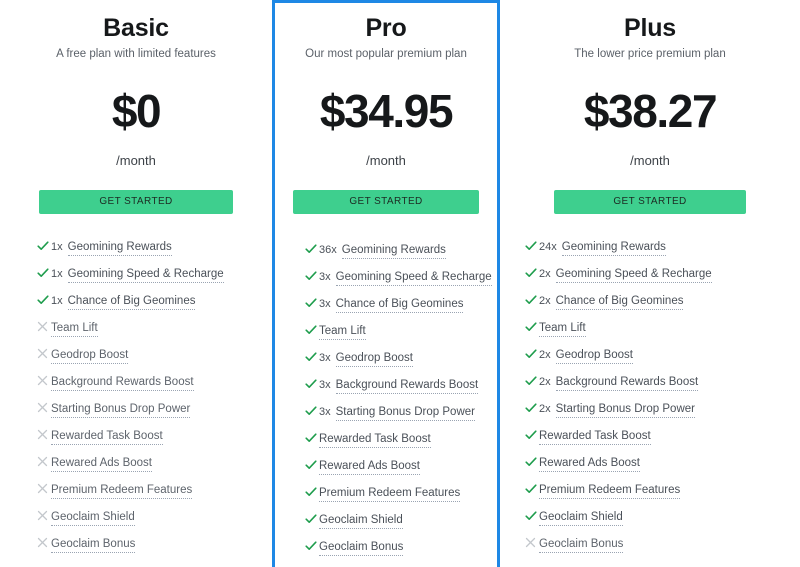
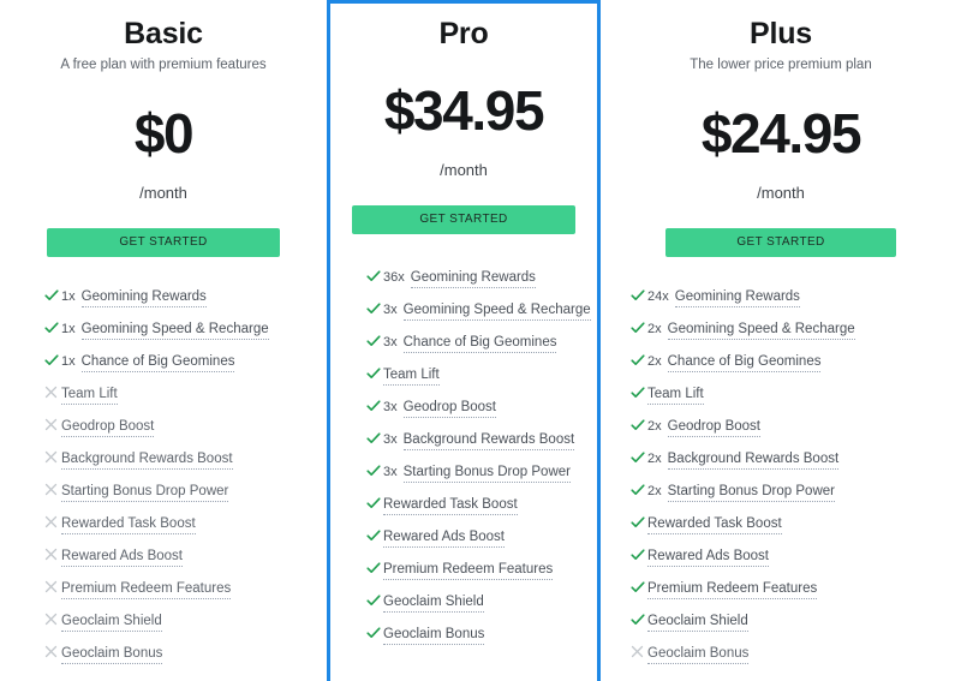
  Basic
- A free plan with limited features
+ A free plan with premium features
  $0
  /month
  GET STARTED
  1x
  Geomining Rewards
  1x
  Geomining Speed & Recharge
  1x
  Chance of Big Geomines
  Team Lift
  Geodrop Boost
  Background Rewards Boost
  Starting Bonus Drop Power
  Rewarded Task Boost
  Rewared Ads Boost
  Premium Redeem Features
  Geoclaim Shield
  Geoclaim Bonus
  Pro
- Our most popular premium plan
  $34.95
  /month
  GET STARTED
  36x
  Geomining Rewards
  3x
  Geomining Speed & Recharge
  3x
  Chance of Big Geomines
  Team Lift
  3x
  Geodrop Boost
  3x
  Background Rewards Boost
  3x
  Starting Bonus Drop Power
  Rewarded Task Boost
  Rewared Ads Boost
  Premium Redeem Features
  Geoclaim Shield
  Geoclaim Bonus
  Plus
  The lower price premium plan
- $38.27
+ $24.95
  /month
  GET STARTED
  24x
  Geomining Rewards
  2x
  Geomining Speed & Recharge
  2x
  Chance of Big Geomines
  Team Lift
  2x
  Geodrop Boost
  2x
  Background Rewards Boost
  2x
  Starting Bonus Drop Power
  Rewarded Task Boost
  Rewared Ads Boost
  Premium Redeem Features
  Geoclaim Shield
  Geoclaim Bonus
